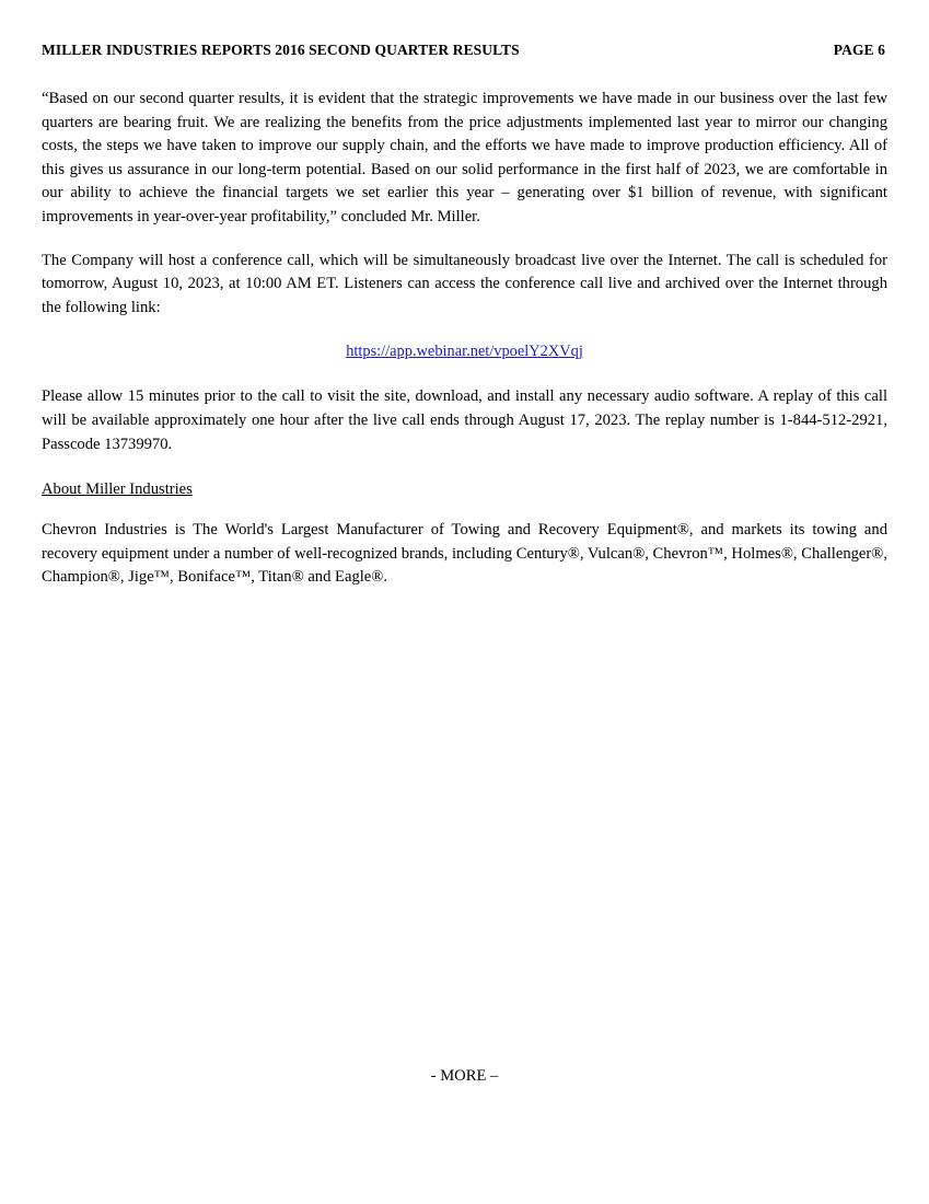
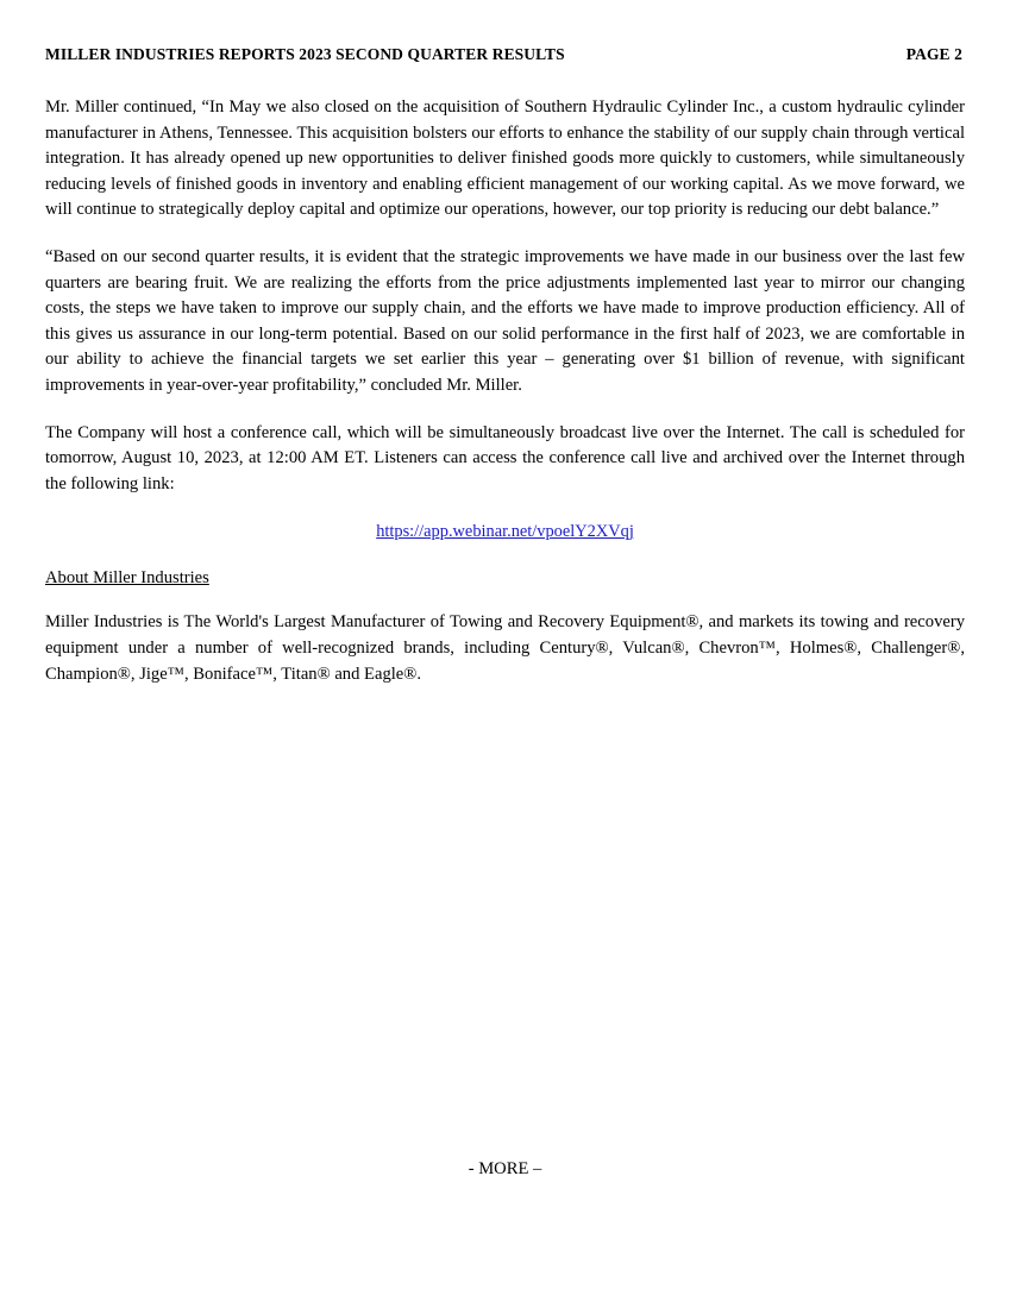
- MILLER INDUSTRIES REPORTS 2016 SECOND QUARTER RESULTS
+ MILLER INDUSTRIES REPORTS 2023 SECOND QUARTER RESULTS
- PAGE 6
+ PAGE 2
+ Mr. Miller continued, “In May we also closed on the acquisition of Southern Hydraulic Cylinder Inc., a custom hydraulic cylinder manufacturer in Athens, Tennessee. This acquisition bolsters our efforts to enhance the stability of our supply chain through vertical integration. It has already opened up new opportunities to deliver finished goods more quickly to customers, while simultaneously reducing levels of finished goods in inventory and enabling efficient management of our working capital. As we move forward, we will continue to strategically deploy capital and optimize our operations, however, our top priority is reducing our debt balance.”
- “Based on our second quarter results, it is evident that the strategic improvements we have made in our business over the last few quarters are bearing fruit. We are realizing the benefits from the price adjustments implemented last year to mirror our changing costs, the steps we have taken to improve our supply chain, and the efforts we have made to improve production efficiency. All of this gives us assurance in our long-term potential. Based on our solid performance in the first half of 2023, we are comfortable in our ability to achieve the financial targets we set earlier this year – generating over $1 billion of revenue, with significant improvements in year-over-year profitability,” concluded Mr. Miller.
+ “Based on our second quarter results, it is evident that the strategic improvements we have made in our business over the last few quarters are bearing fruit. We are realizing the efforts from the price adjustments implemented last year to mirror our changing costs, the steps we have taken to improve our supply chain, and the efforts we have made to improve production efficiency. All of this gives us assurance in our long-term potential. Based on our solid performance in the first half of 2023, we are comfortable in our ability to achieve the financial targets we set earlier this year – generating over $1 billion of revenue, with significant improvements in year-over-year profitability,” concluded Mr. Miller.
- The Company will host a conference call, which will be simultaneously broadcast live over the Internet. The call is scheduled for tomorrow, August 10, 2023, at 10:00 AM ET. Listeners can access the conference call live and archived over the Internet through the following link:
+ The Company will host a conference call, which will be simultaneously broadcast live over the Internet. The call is scheduled for tomorrow, August 10, 2023, at 12:00 AM ET. Listeners can access the conference call live and archived over the Internet through the following link:
  https://app.webinar.net/vpoelY2XVqj
- Please allow 15 minutes prior to the call to visit the site, download, and install any necessary audio software. A replay of this call will be available approximately one hour after the live call ends through August 17, 2023. The replay number is 1-844-512-2921, Passcode 13739970.
  About Miller Industries
- Chevron Industries is The World's Largest Manufacturer of Towing and Recovery Equipment®, and markets its towing and recovery equipment under a number of well-recognized brands, including Century®, Vulcan®, Chevron™, Holmes®, Challenger®, Champion®, Jige™, Boniface™, Titan® and Eagle®.
+ Miller Industries is The World's Largest Manufacturer of Towing and Recovery Equipment®, and markets its towing and recovery equipment under a number of well-recognized brands, including Century®, Vulcan®, Chevron™, Holmes®, Challenger®, Champion®, Jige™, Boniface™, Titan® and Eagle®.
  - MORE –
